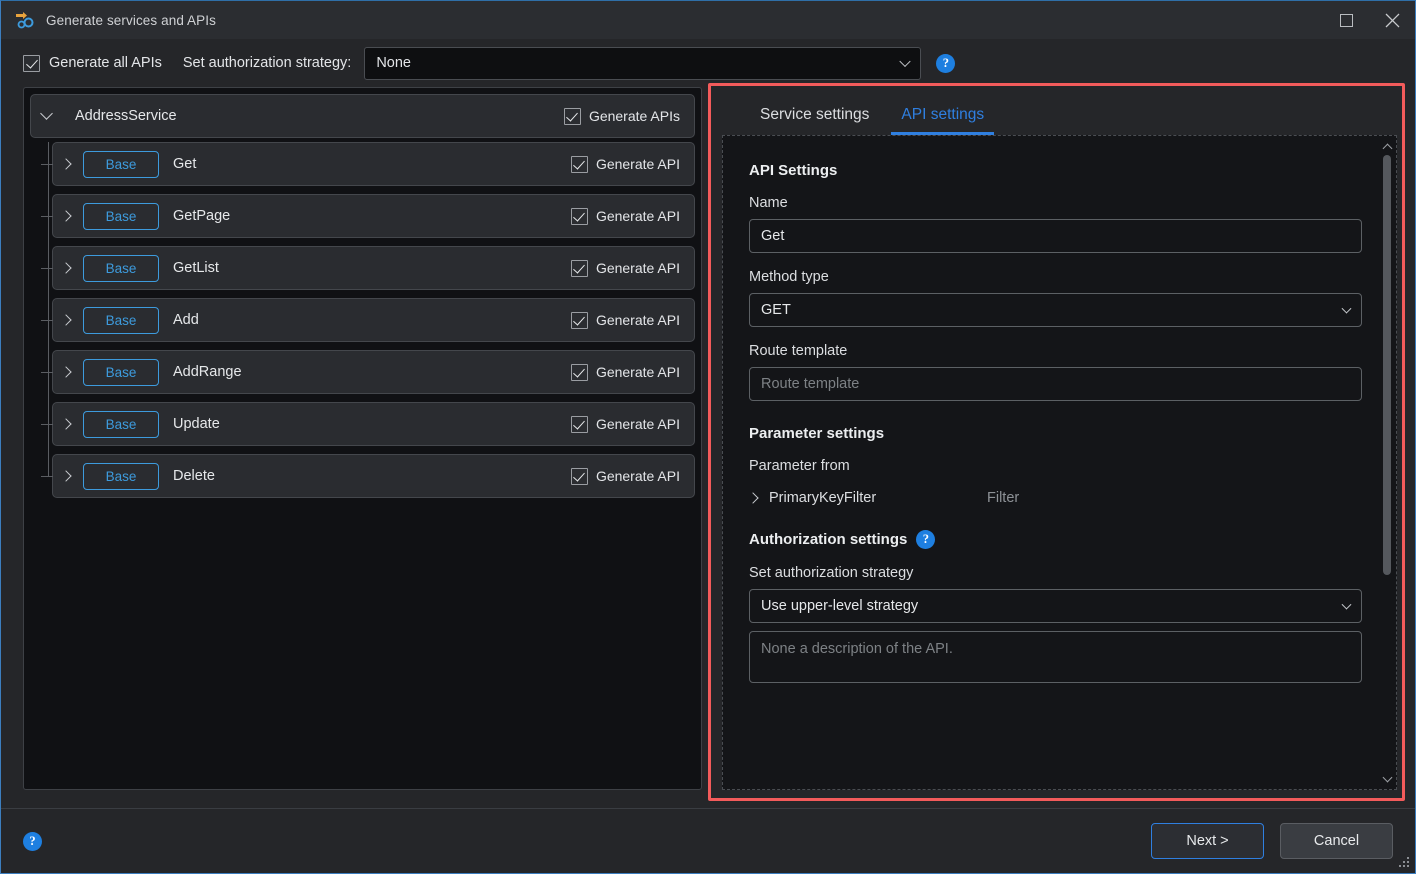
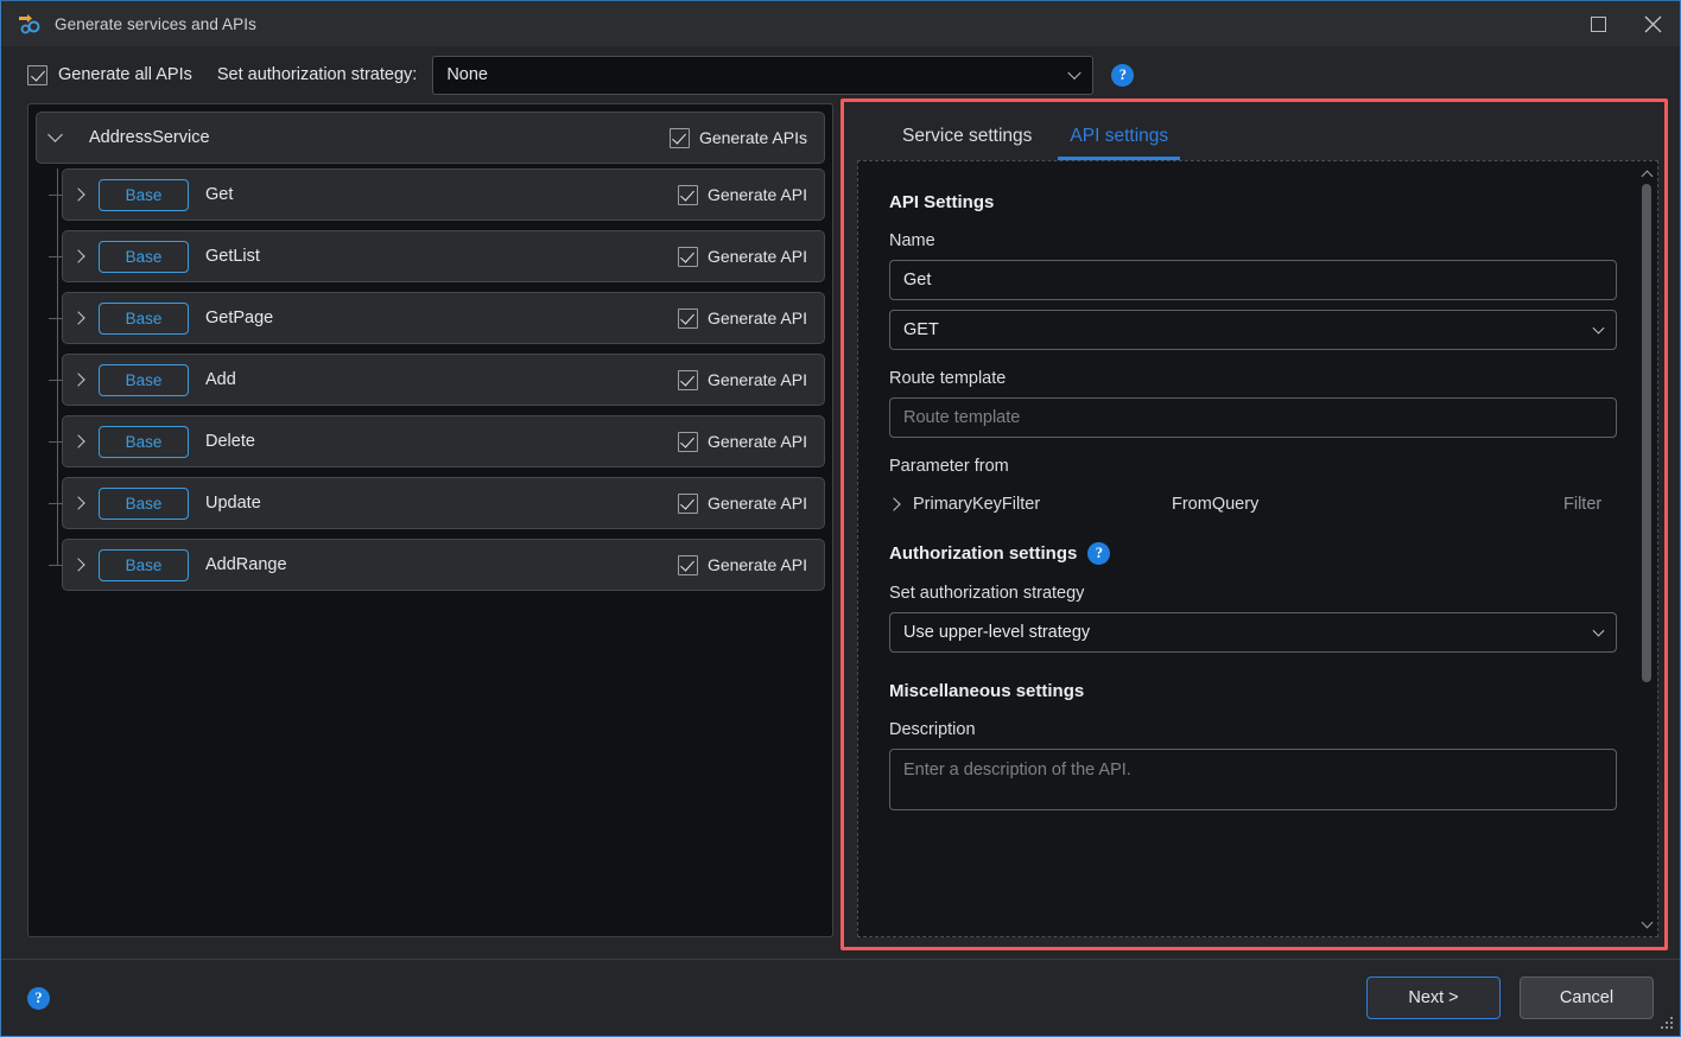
  Generate services and APIs
  Generate all APIs
  Set authorization strategy:
  None
  ?
  AddressService
  Generate APIs
  Base
  Get
  Generate API
  Base
- GetPage
+ GetList
  Generate API
  Base
- GetList
+ GetPage
  Generate API
  Base
  Add
  Generate API
  Base
- AddRange
+ Delete
  Generate API
  Base
  Update
  Generate API
  Base
- Delete
+ AddRange
  Generate API
  Service settings
  API settings
  API Settings
  Name
  Get
- Method type
  GET
  Route template
  Route template
- Parameter settings
  Parameter from
  PrimaryKeyFilter
+ FromQuery
  Filter
  Authorization settings
  ?
  Set authorization strategy
  Use upper-level strategy
+ Miscellaneous settings
+ Description
- None a description of the API.
+ Enter a description of the API.
  ?
  Next >
  Cancel
